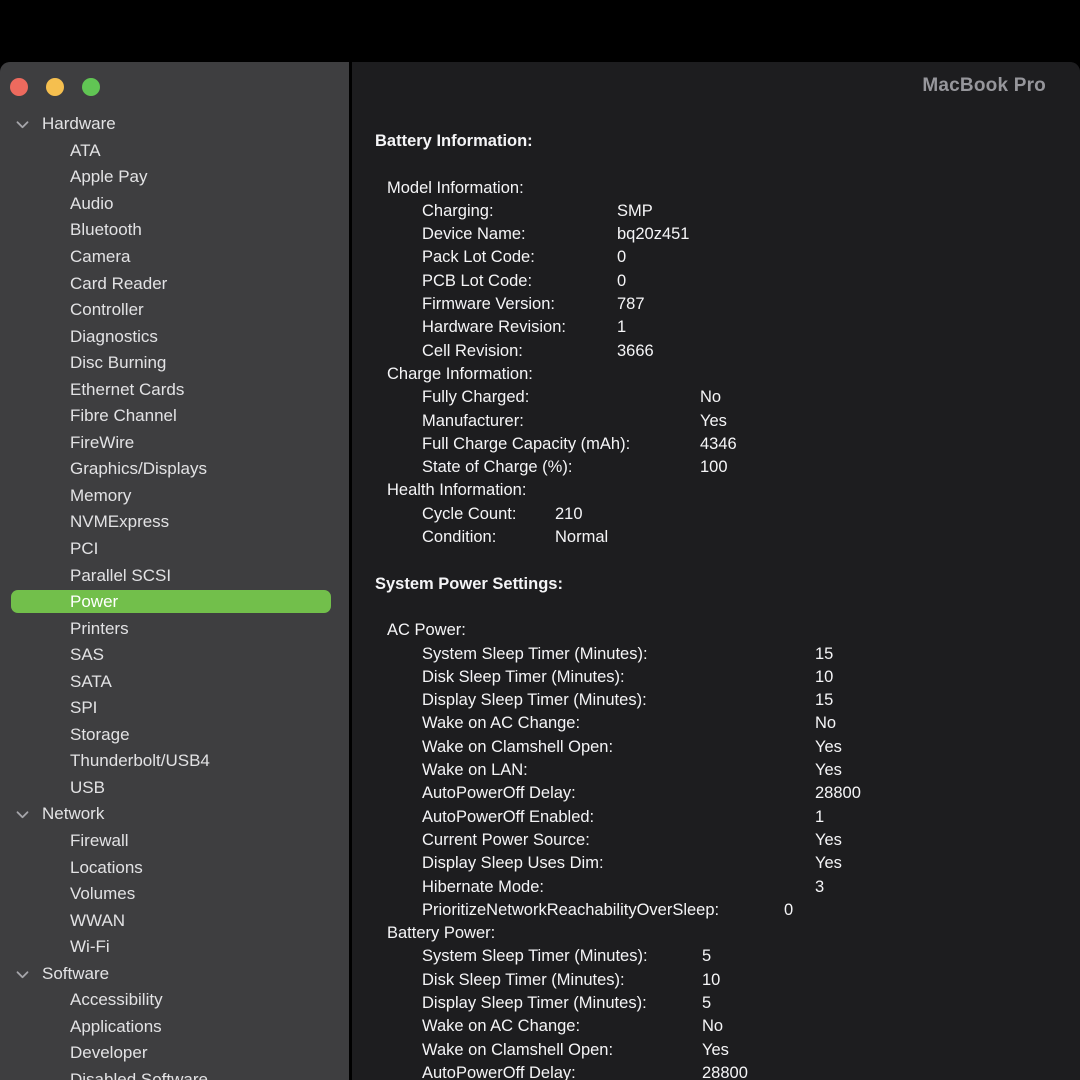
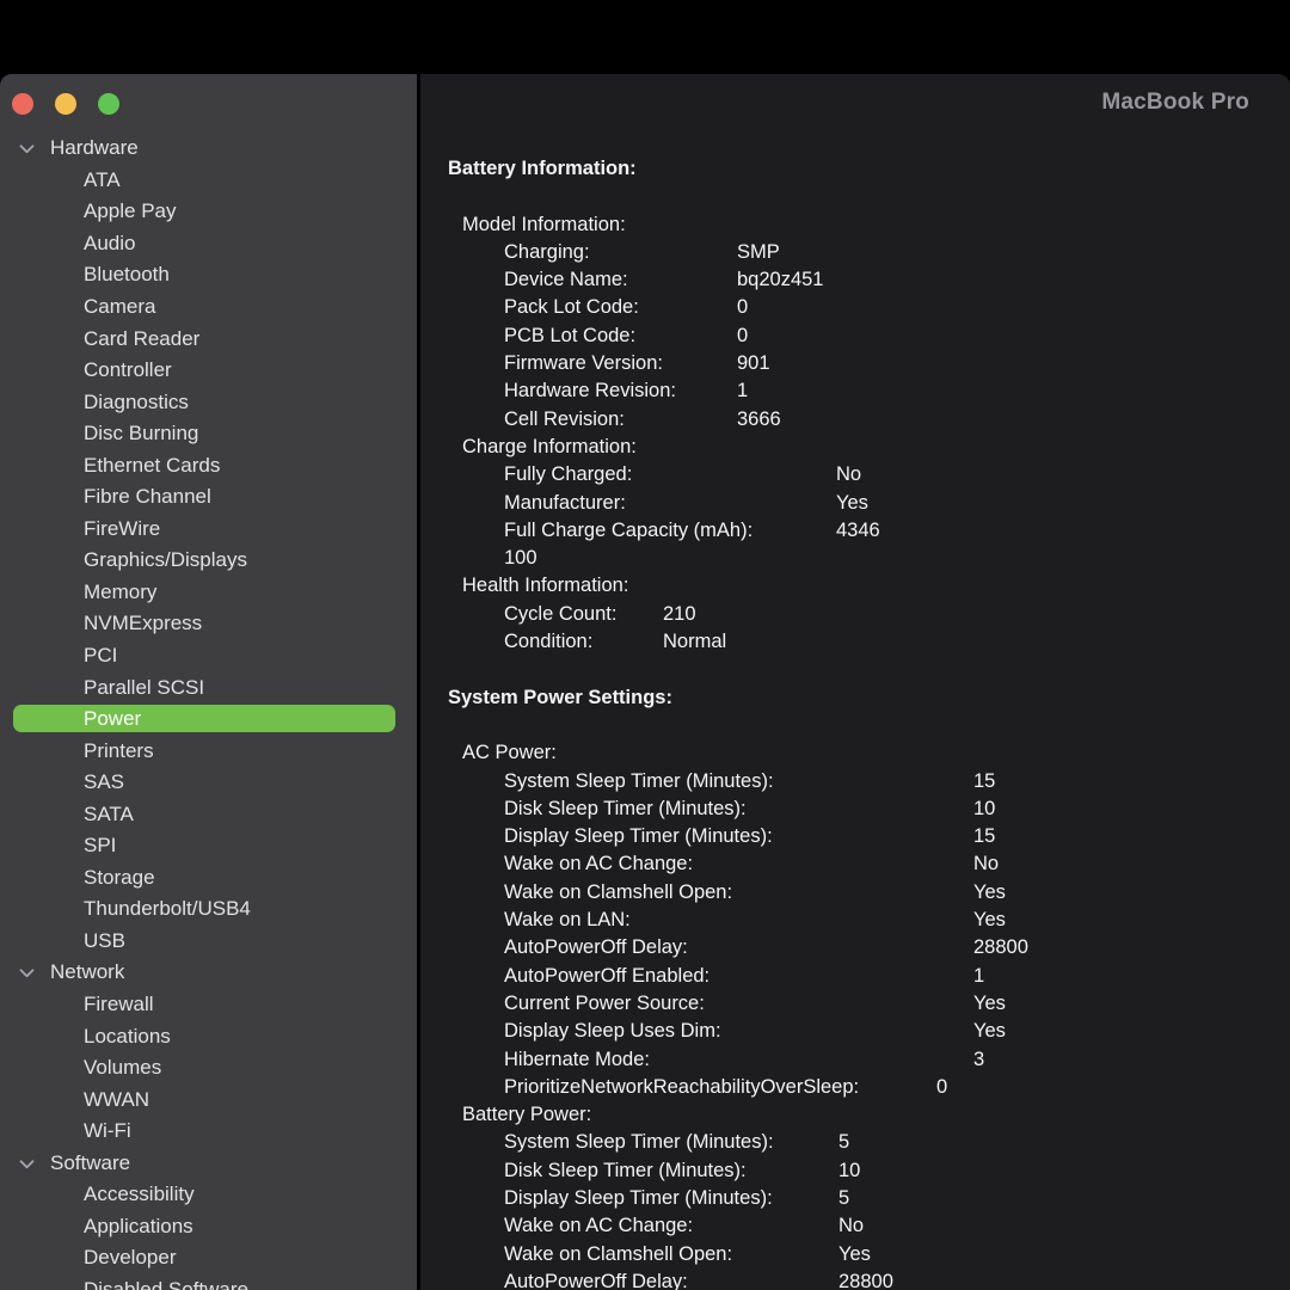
  Hardware
  ATA
  Apple Pay
  Audio
  Bluetooth
  Camera
  Card Reader
  Controller
  Diagnostics
  Disc Burning
  Ethernet Cards
  Fibre Channel
  FireWire
  Graphics/Displays
  Memory
  NVMExpress
  PCI
  Parallel SCSI
  Power
  Printers
  SAS
  SATA
  SPI
  Storage
  Thunderbolt/USB4
  USB
  Network
  Firewall
  Locations
  Volumes
  WWAN
  Wi-Fi
  Software
  Accessibility
  Applications
  Developer
  Disabled Software
  MacBook Pro
  Battery Information:
  Model Information:
  Charging:
  SMP
  Device Name:
  bq20z451
  Pack Lot Code:
  0
  PCB Lot Code:
  0
  Firmware Version:
- 787
+ 901
  Hardware Revision:
  1
  Cell Revision:
  3666
  Charge Information:
  Fully Charged:
  No
  Manufacturer:
  Yes
  Full Charge Capacity (mAh):
  4346
- State of Charge (%):
  100
  Health Information:
  Cycle Count:
  210
  Condition:
  Normal
  System Power Settings:
  AC Power:
  System Sleep Timer (Minutes):
  15
  Disk Sleep Timer (Minutes):
  10
  Display Sleep Timer (Minutes):
  15
  Wake on AC Change:
  No
  Wake on Clamshell Open:
  Yes
  Wake on LAN:
  Yes
  AutoPowerOff Delay:
  28800
  AutoPowerOff Enabled:
  1
  Current Power Source:
  Yes
  Display Sleep Uses Dim:
  Yes
  Hibernate Mode:
  3
  PrioritizeNetworkReachabilityOverSleep:
  0
  Battery Power:
  System Sleep Timer (Minutes):
  5
  Disk Sleep Timer (Minutes):
  10
  Display Sleep Timer (Minutes):
  5
  Wake on AC Change:
  No
  Wake on Clamshell Open:
  Yes
  AutoPowerOff Delay:
  28800
